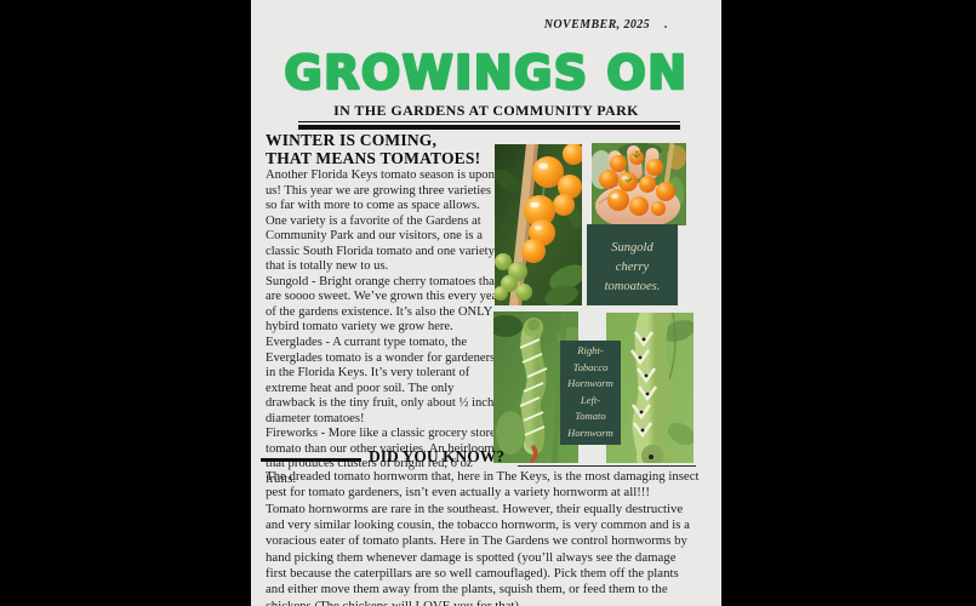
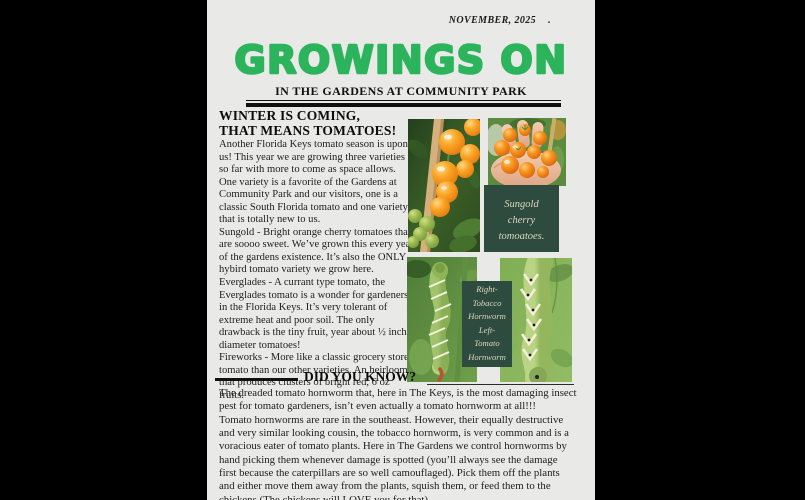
  NOVEMBER, 2025 .
  GROWINGS ON
  IN THE GARDENS AT COMMUNITY PARK
  WINTER IS COMING,
  THAT MEANS TOMATOES!
  Another Florida Keys tomato season is upon us! This year we are growing three varieties so far with more to come as space allows. One variety is a favorite of the Gardens at Community Park and our visitors, one is a classic South Florida tomato and one variety that is totally new to us.
  Sungold - Bright orange cherry tomatoes tha are soooo sweet. We’ve grown this every ye of the gardens existence. It’s also the ONLY hybird tomato variety we grow here.
- Everglades - A currant type tomato, the Everglades tomato is a wonder for gardeners in the Florida Keys. It’s very tolerant of extreme heat and poor soil. The only drawback is the tiny fruit, only about ½ inch diameter tomatoes!
+ Everglades - A currant type tomato, the Everglades tomato is a wonder for gardeners in the Florida Keys. It’s very tolerant of extreme heat and poor soil. The only drawback is the tiny fruit, year about ½ inch diameter tomatoes!
  Fireworks - More like a classic grocery store tomato than our other varieties. An heirloom that produces clusters of bright red, 6 oz fruits.
  Sungold
  cherry
  tomoatoes.
  Right-
  Tobacco
  Hornworm
  Left-
  Tomato
  Hornworm
  DID YOU KNOW?
- The dreaded tomato hornworm that, here in The Keys, is the most damaging insect pest for tomato gardeners, isn’t even actually a variety hornworm at all!!!
+ The dreaded tomato hornworm that, here in The Keys, is the most damaging insect pest for tomato gardeners, isn’t even actually a tomato hornworm at all!!!
  Tomato hornworms are rare in the southeast. However, their equally destructive and very similar looking cousin, the tobacco hornworm, is very common and is a voracious eater of tomato plants. Here in The Gardens we control hornworms by hand picking them whenever damage is spotted (you’ll always see the damage first because the caterpillars are so well camouflaged). Pick them off the plants and either move them away from the plants, squish them, or feed them to the
